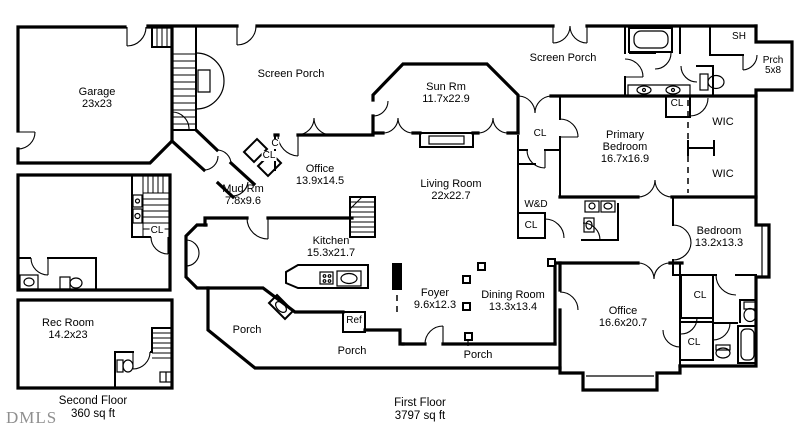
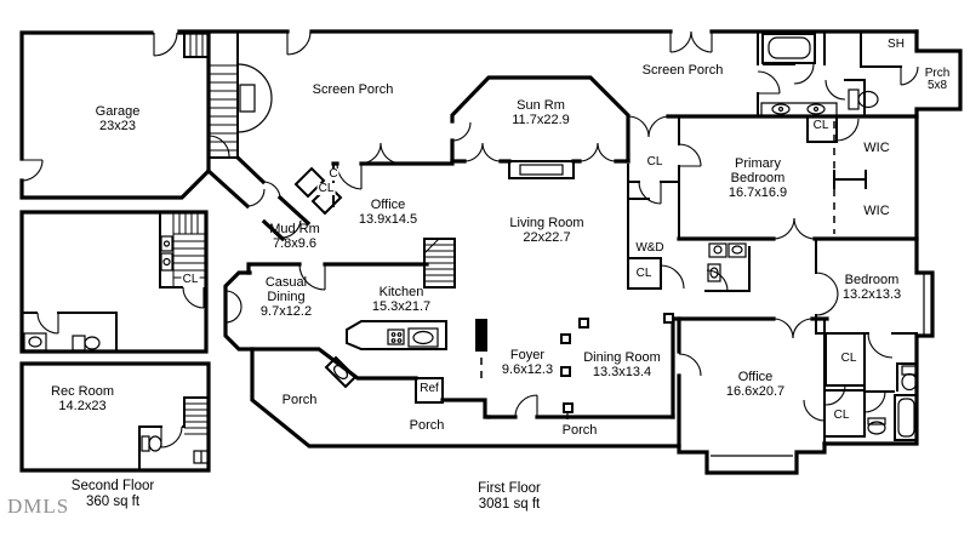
  Garage
  23x23
  CL
  Rec Room
  14.2x23
  Second Floor
  360 sq ft
  Screen Porch
  Sun Rm
  11.7x22.9
  Screen Porch
  SH
  Prch
  5x8
  CL
  WIC
  WIC
  Primary
  Bedroom
  16.7x16.9
  CL
  Office
  13.9x14.5
  Mud Rm
  7.8x9.6
  Living Room
  22x22.7
  W&D
  CL
+ Casual
+ Dining
+ 9.7x12.2
  Kitchen
  15.3x21.7
  Foyer
  9.6x12.3
  Dining Room
  13.3x13.4
  Ref
  Porch
  Porch
  Porch
  Office
  16.6x20.7
  Bedroom
  13.2x13.3
  CL
  CL
  C
  CL
  First Floor
- 3797 sq ft
+ 3081 sq ft
  DMLS
